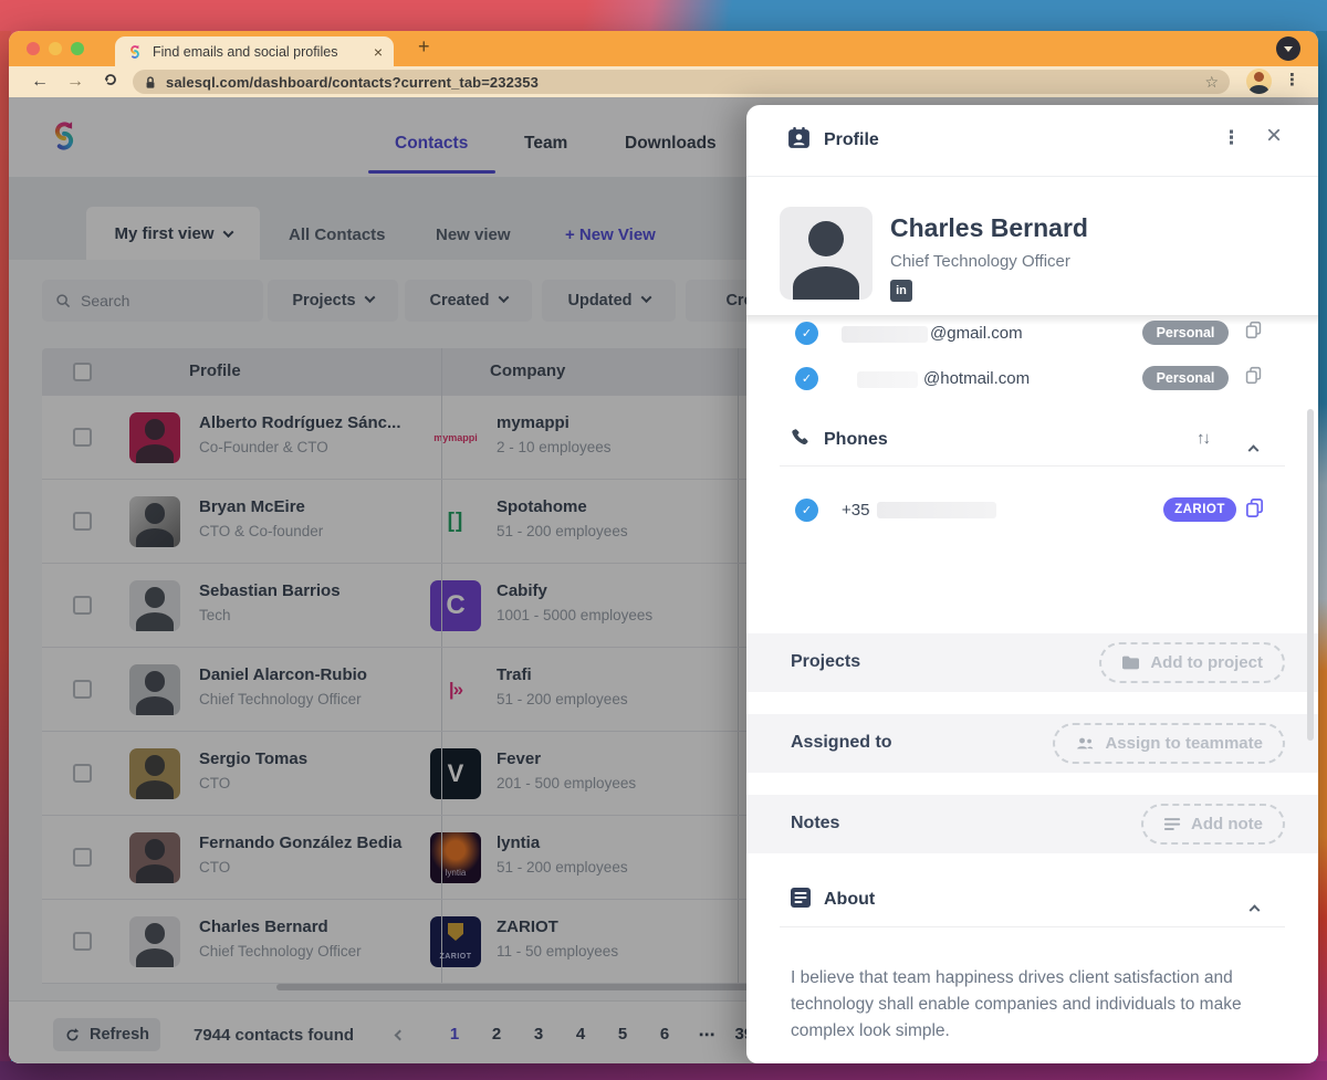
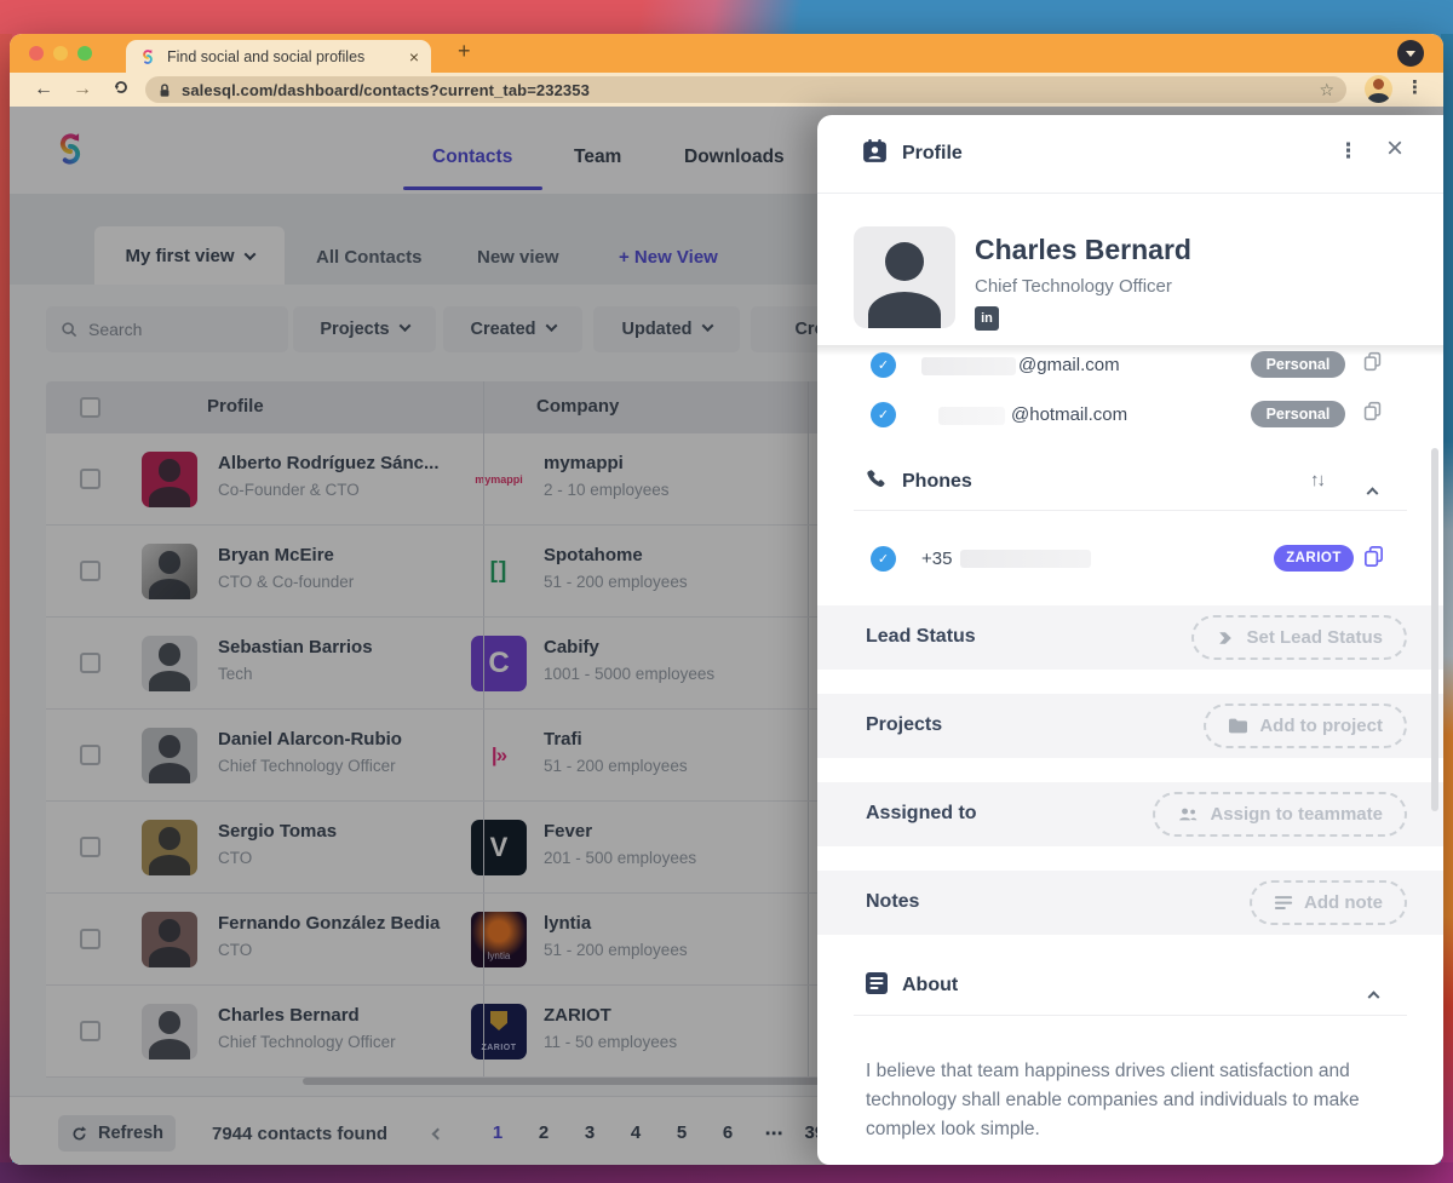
- Find emails and social profiles
+ Find social and social profiles
  ×
  +
  ←
  →
  salesql.com/dashboard/contacts?current_tab=232353
  ☆
  ⋮
  Contacts
  Team
  Downloads
  My first view
  All Contacts
  New view
  + New View
  Search
  Projects
  Created
  Updated
  Profile
  Company
  Alberto Rodríguez Sánc...
  Co-Founder & CTO
  mymappi
  mymappi
  2 - 10 employees
  Bryan McEire
  CTO & Co-founder
  []
  Spotahome
  51 - 200 employees
  Sebastian Barrios
  Tech
  C
  Cabify
  1001 - 5000 employees
  Daniel Alarcon-Rubio
  Chief Technology Officer
  |»
  Trafi
  51 - 200 employees
  Sergio Tomas
  CTO
  V
  Fever
  201 - 500 employees
  Fernando González Bedia
  CTO
  lyntia
  lyntia
  51 - 200 employees
  Charles Bernard
  Chief Technology Officer
  ZARIOT
  11 - 50 employees
  Refresh
  7944 contacts found
  1
  2
  3
  4
  5
  6
  ⋯
  Profile
  ⋮
  ×
  Charles Bernard
  Chief Technology Officer
  in
  ✓
  @gmail.com
  Personal
  ✓
  @hotmail.com
  Personal
  Phones
  ↑↓
  ✓
  +35
  ZARIOT
+ Lead Status
+ Set Lead Status
  Projects
  Add to project
  Assigned to
  Assign to teammate
  Notes
  Add note
  About
  I believe that team happiness drives client satisfaction and technology shall enable companies and individuals to make complex look simple.
